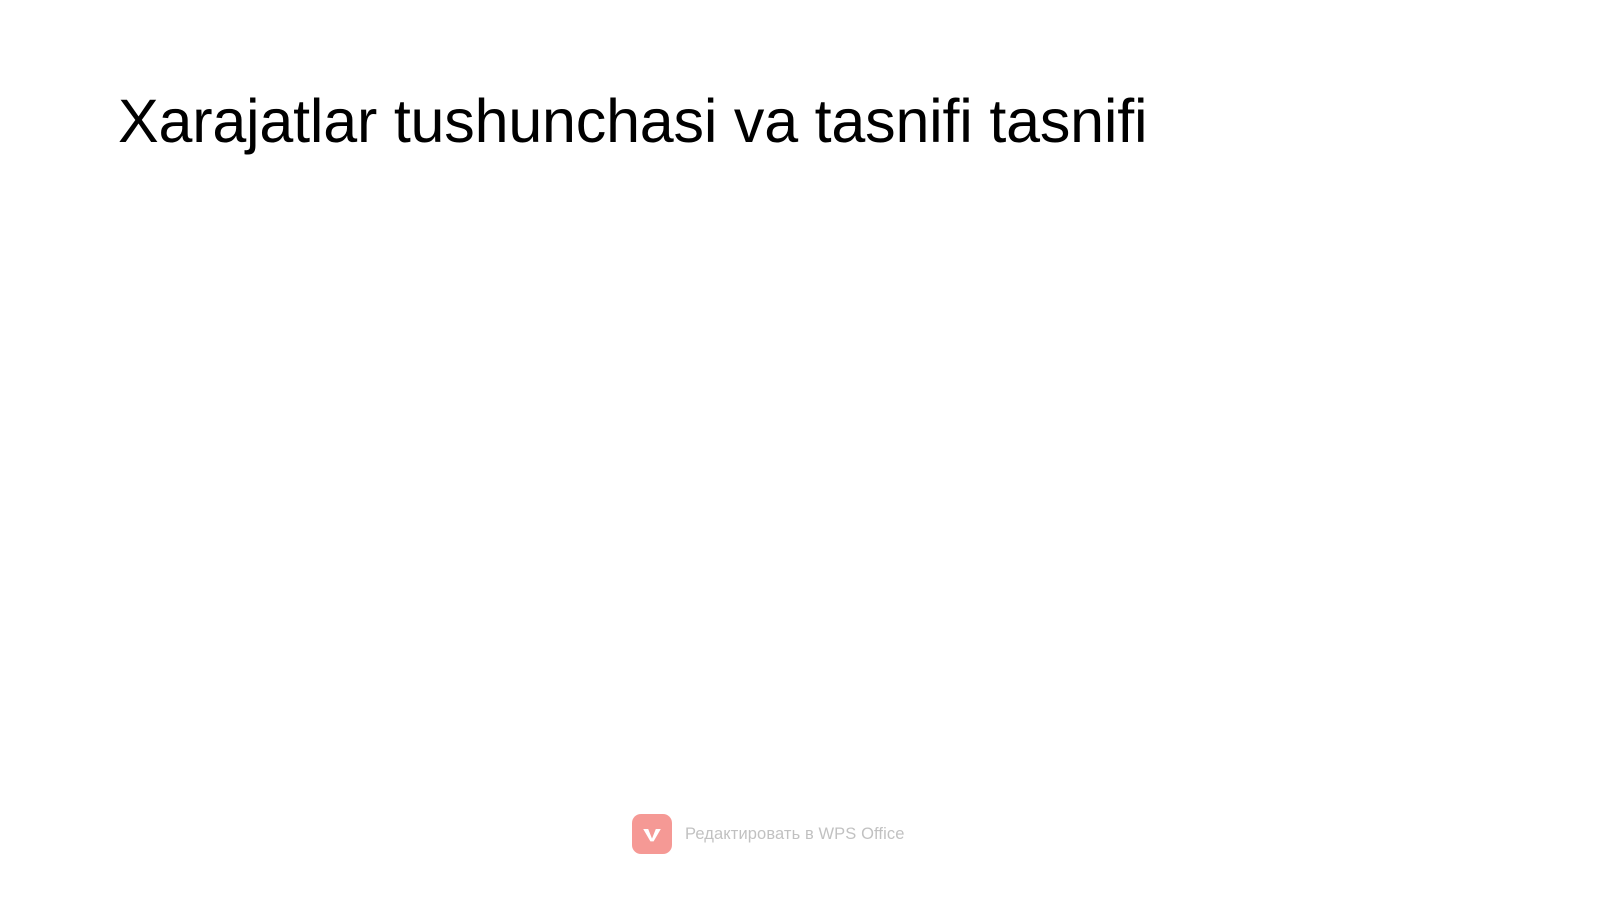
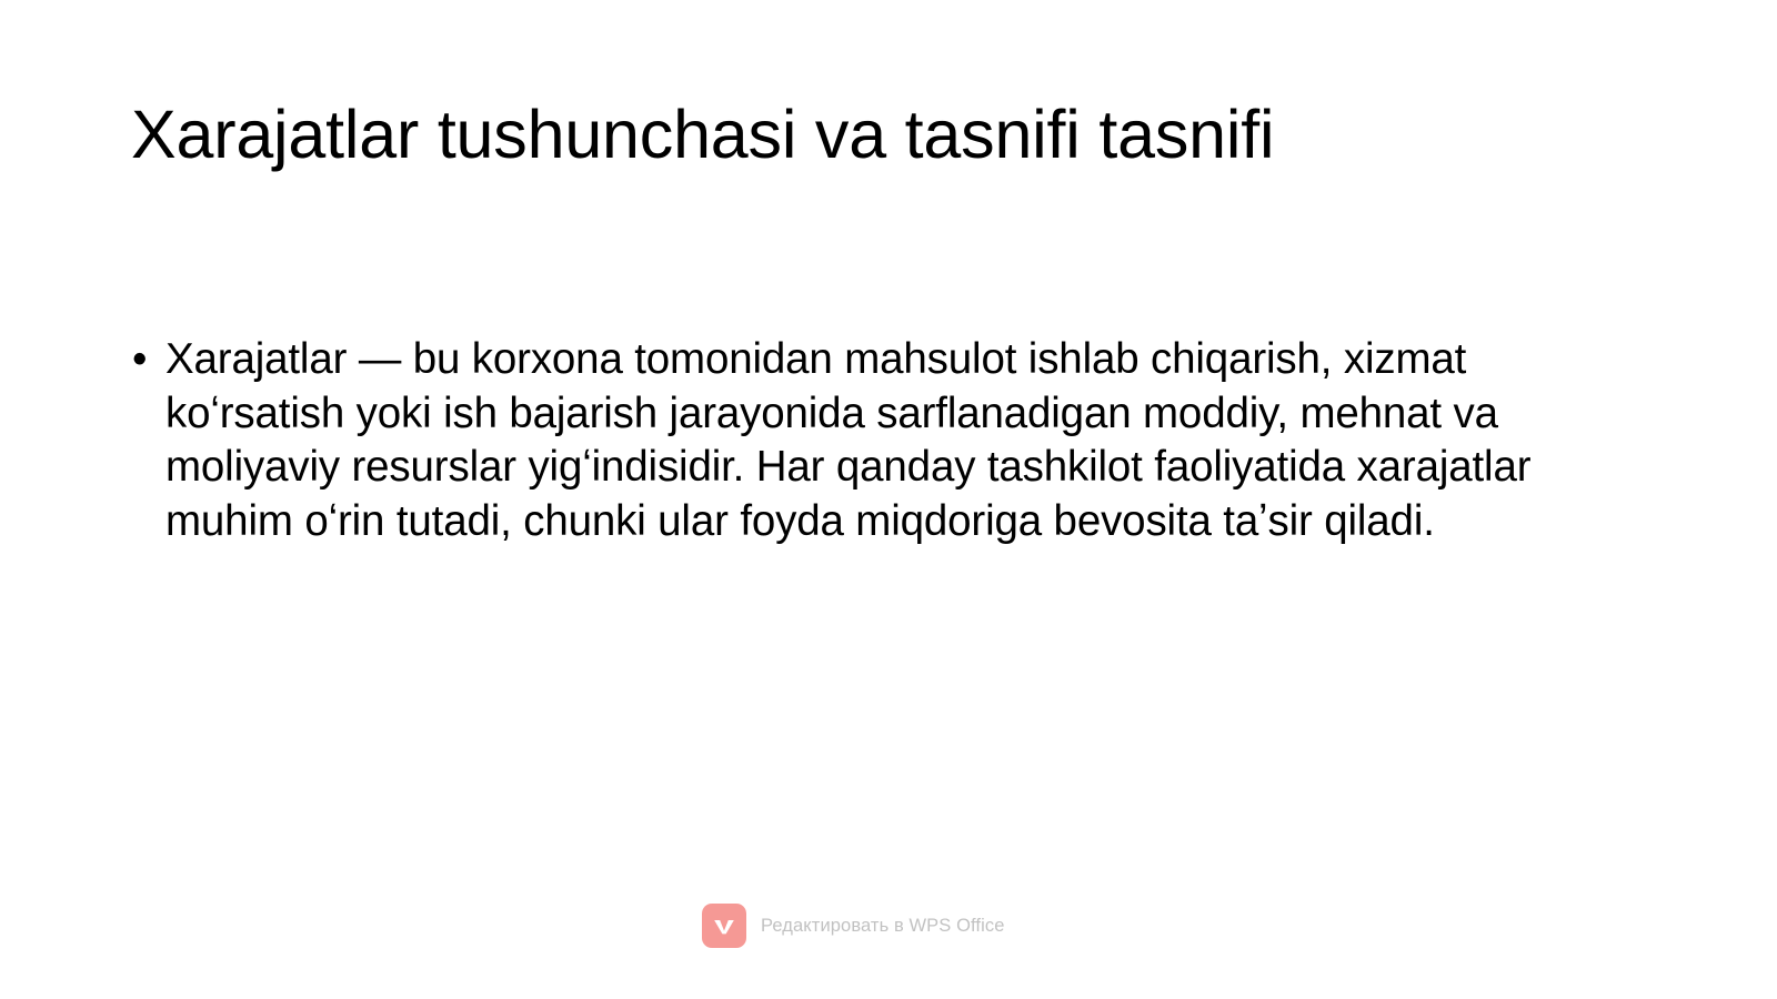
  Xarajatlar tushunchasi va tasnifi tasnifi
+ •
+ Xarajatlar — bu korxona tomonidan mahsulot ishlab chiqarish, xizmat koʻrsatish yoki ish bajarish jarayonida sarflanadigan moddiy, mehnat va moliyaviy resurslar yigʻindisidir. Har qanday tashkilot faoliyatida xarajatlar muhim oʻrin tutadi, chunki ular foyda miqdoriga bevosita taʼsir qiladi.
  Редактировать в WPS Office
